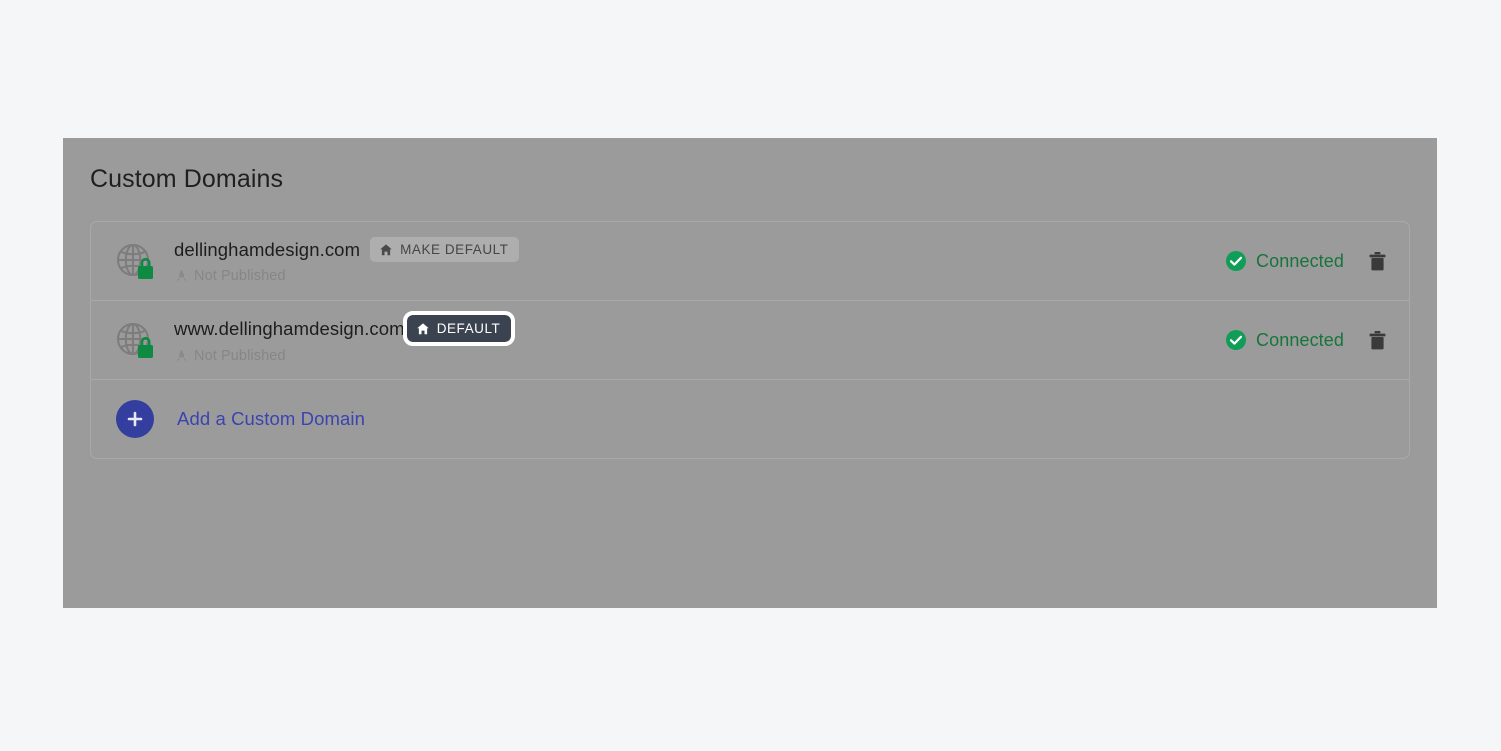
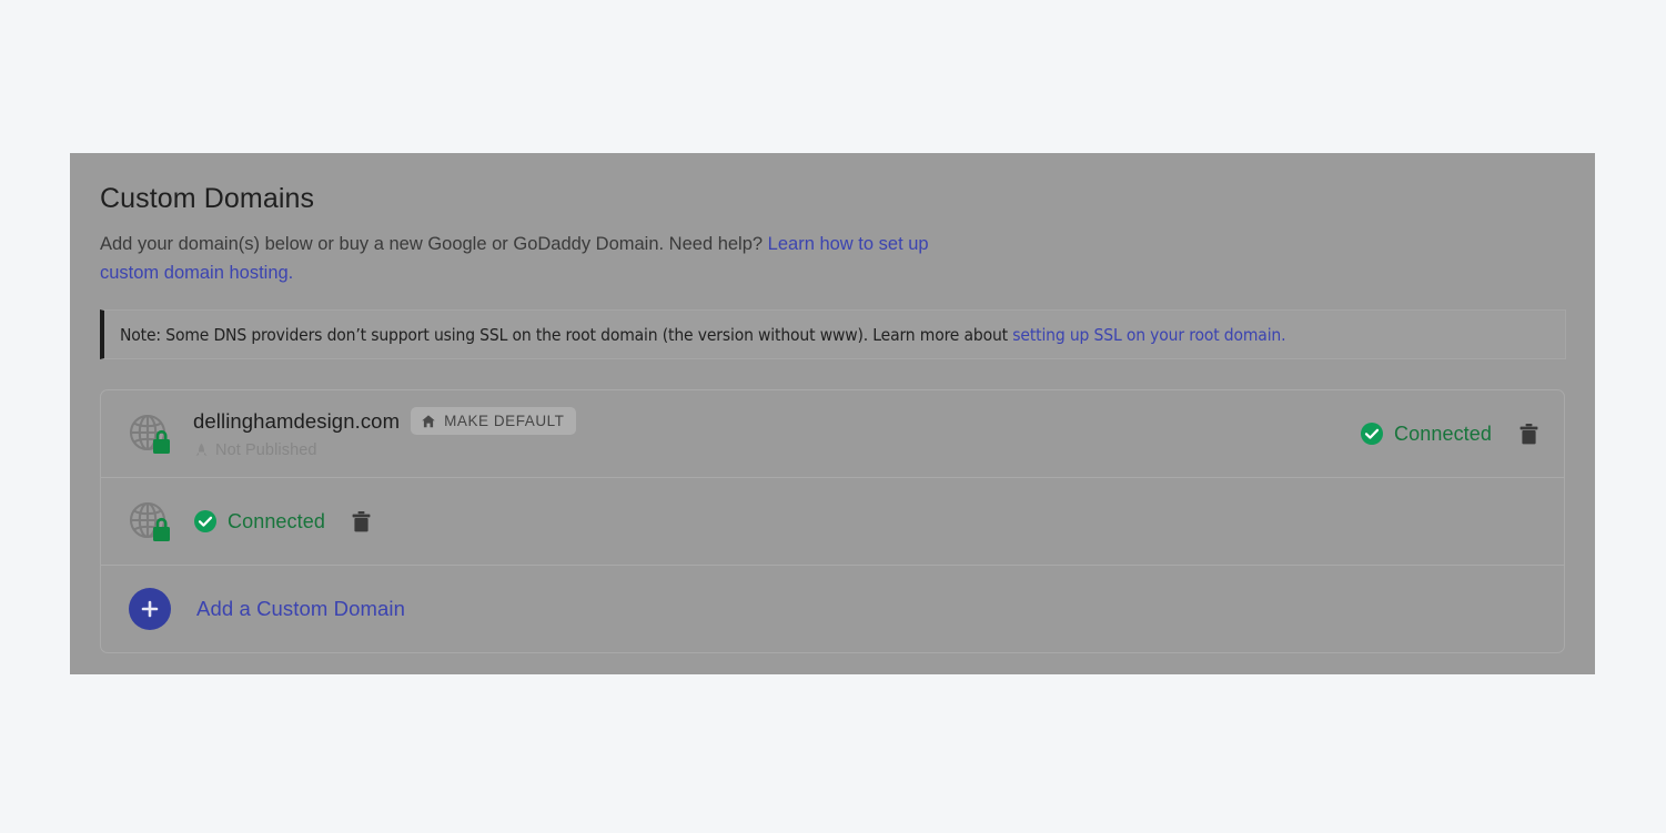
  Custom Domains
+ Add your domain(s) below or buy a new Google or GoDaddy Domain. Need help? Learn how to set up custom domain hosting.
+ Note: Some DNS providers don’t support using SSL on the root domain (the version without www). Learn more about setting up SSL on your root domain.
  dellinghamdesign.com
  MAKE DEFAULT
  Connected
- www.dellinghamdesign.com
- DEFAULT
  Connected
  Add a Custom Domain
